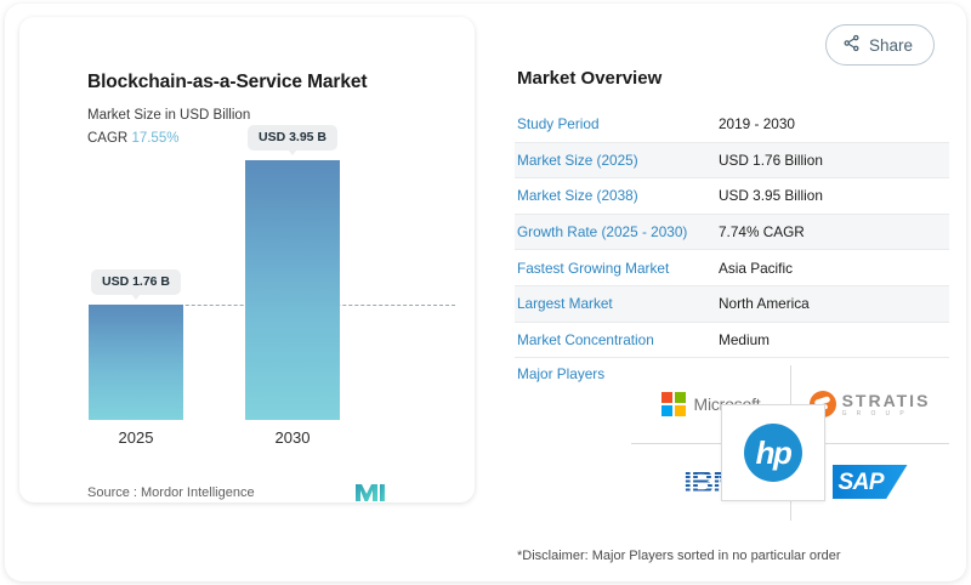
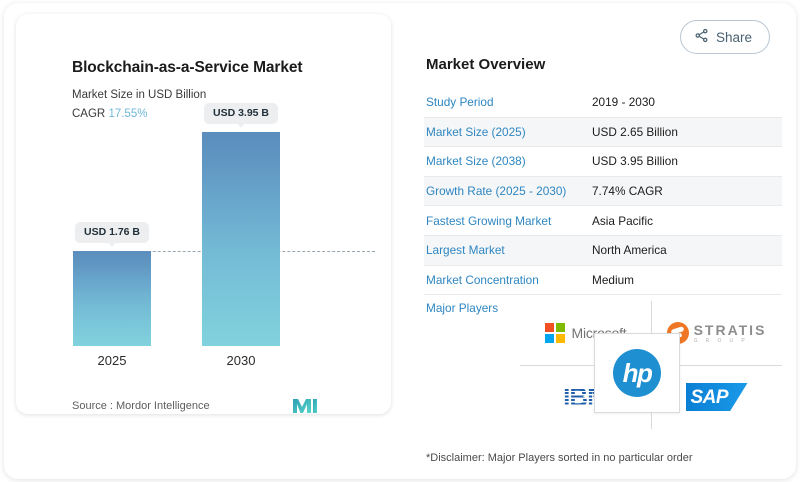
  Blockchain-as-a-Service Market
  Market Size in USD Billion
  CAGR 17.55%
  USD 1.76 B
  USD 3.95 B
  2025
  2030
  Source : Mordor Intelligence
  Share
  Market Overview
  Study Period
  2019 - 2030
  Market Size (2025)
- USD 1.76 Billion
+ USD 2.65 Billion
  Market Size (2038)
  USD 3.95 Billion
  Growth Rate (2025 - 2030)
  7.74% CAGR
  Fastest Growing Market
  Asia Pacific
  Largest Market
  North America
  Market Concentration
  Medium
  Major Players
  STRATIS
  SAP
  hp
  *Disclaimer: Major Players sorted in no particular order
